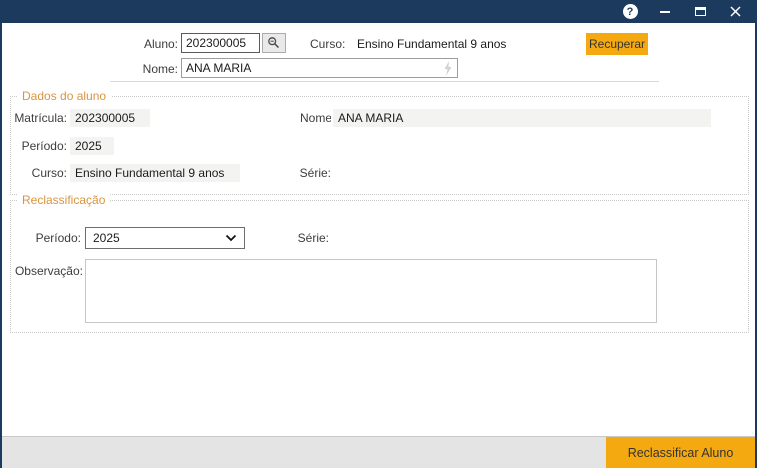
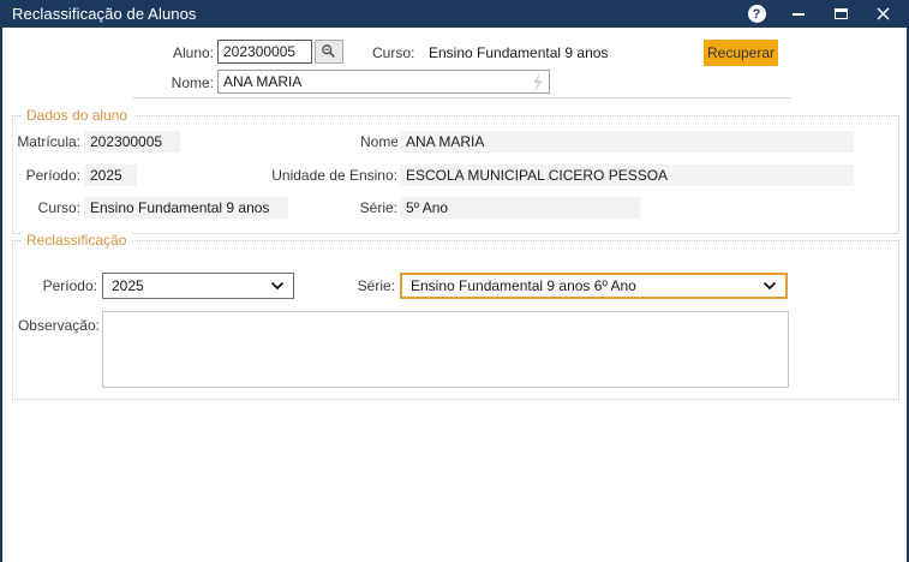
+ Reclassificação de Alunos
  ?
  Aluno:
  202300005
  Curso:
  Ensino Fundamental 9 anos
  Recuperar
  Nome:
  ANA MARIA
  Dados do aluno
  Matrícula:
  202300005
  Período:
  2025
  Curso:
  Ensino Fundamental 9 anos
  Nome
  ANA MARIA
+ Unidade de Ensino:
+ ESCOLA MUNICIPAL CICERO PESSOA
  Série:
+ 5º Ano
  Reclassificação
  Período:
  2025
  Série:
+ Ensino Fundamental 9 anos 6º Ano
  Observação:
- Reclassificar Aluno
